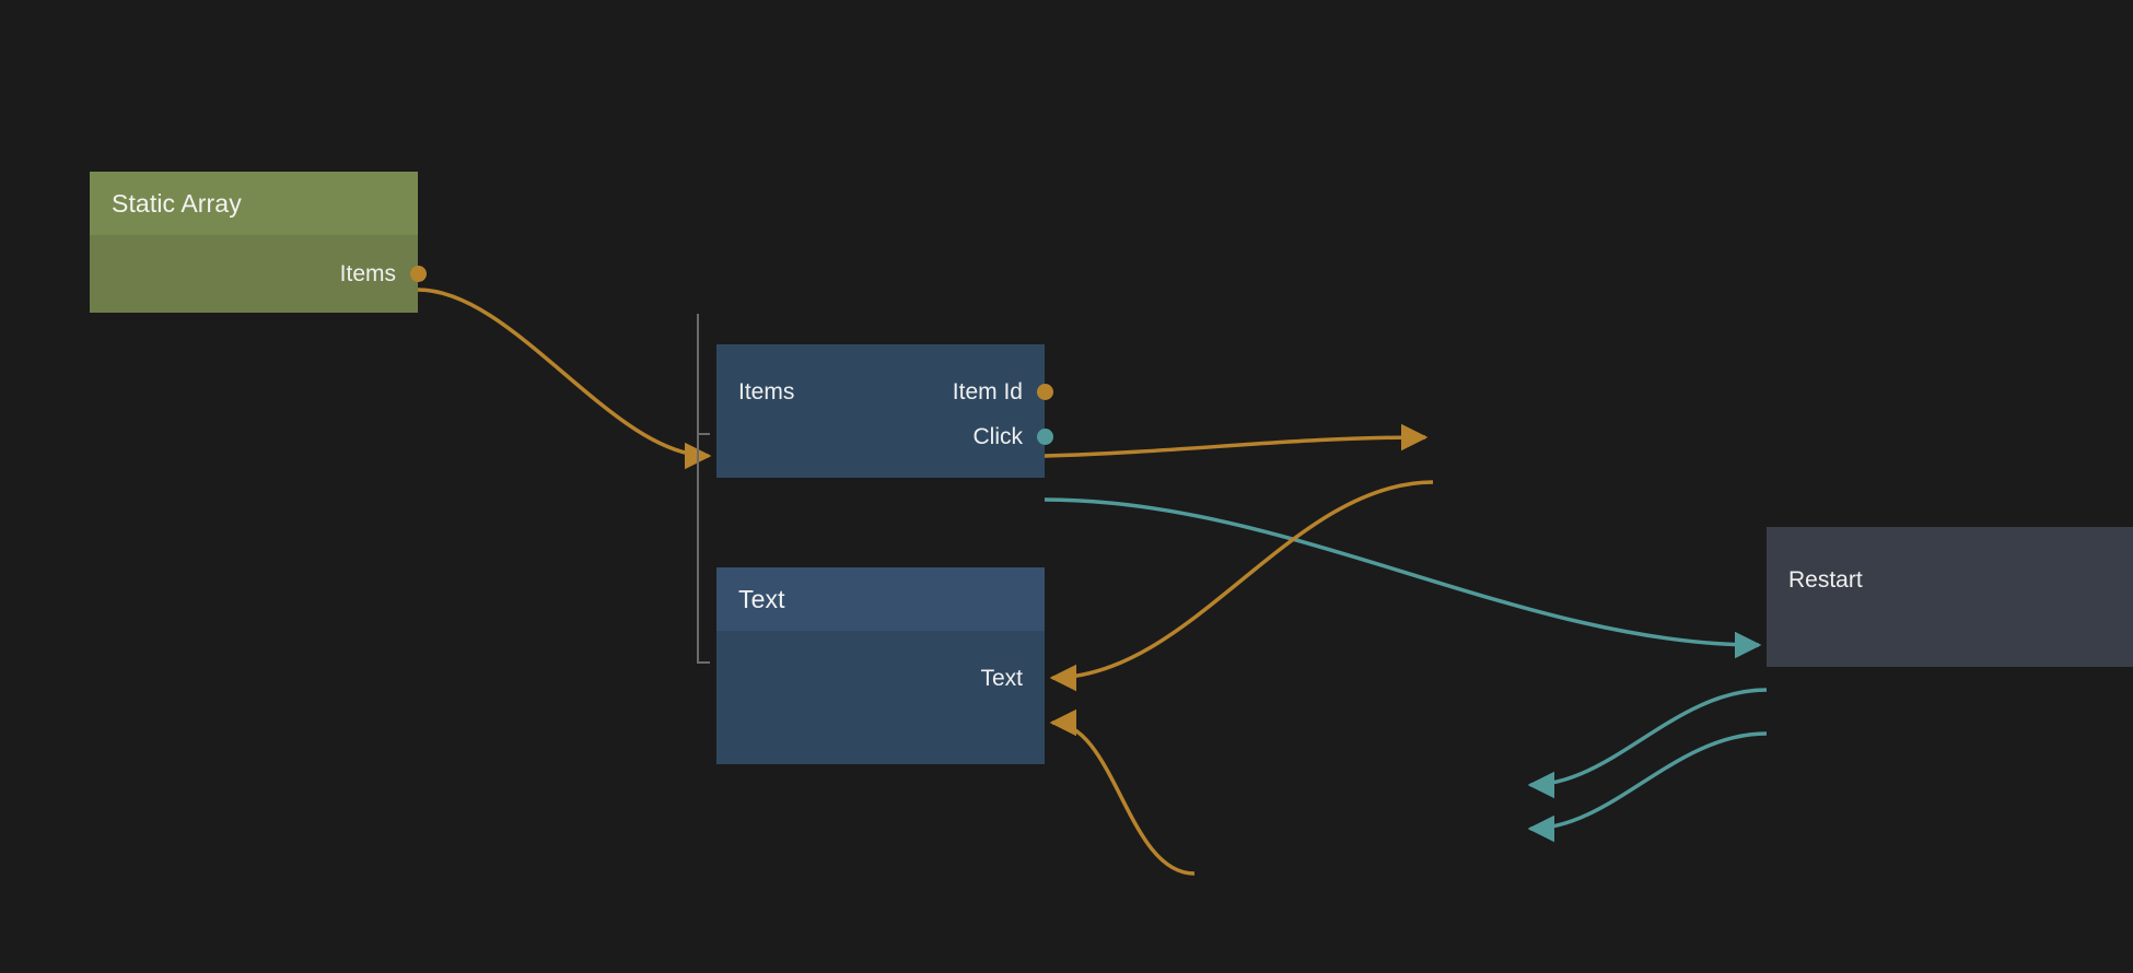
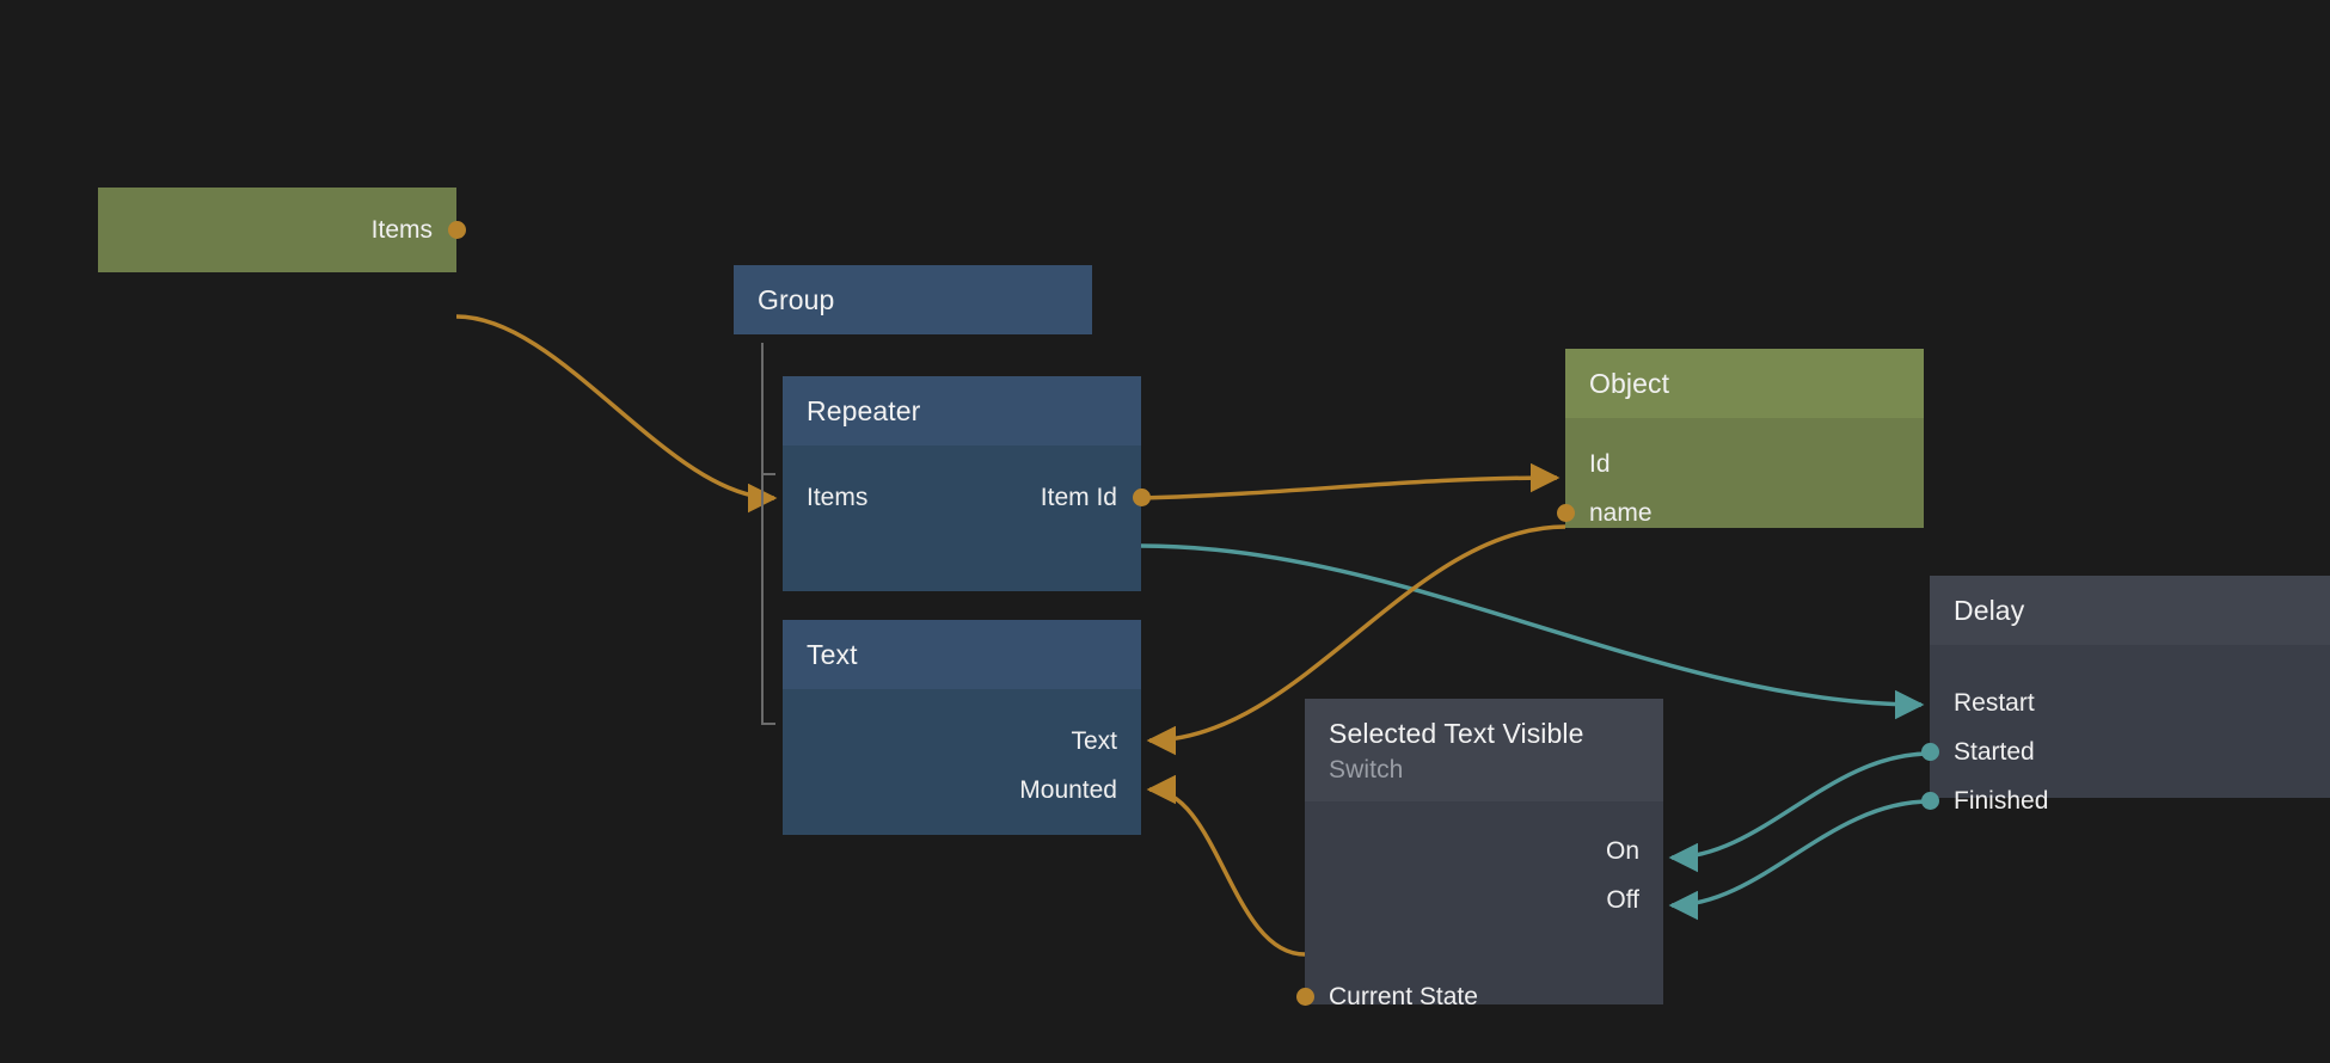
- Static Array
  Items
+ Group
+ Repeater
  Items
  Item Id
- Click
  Text
  Text
+ Mounted
+ Object
+ Id
+ name
+ Delay
  Restart
+ Started
+ Finished
+ Selected Text Visible
+ Switch
+ On
+ Off
+ Current State
